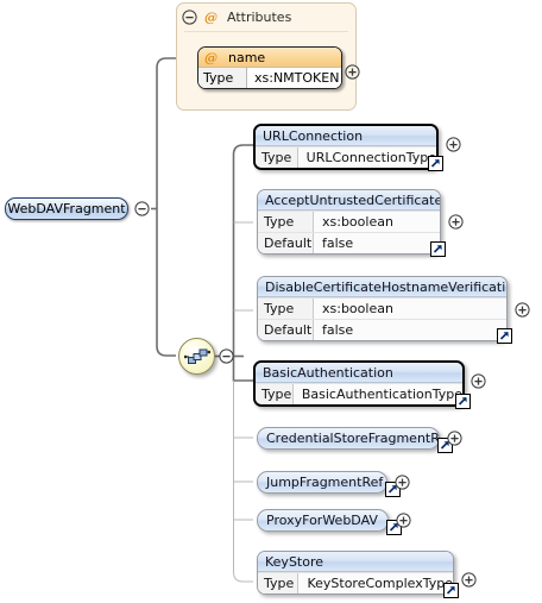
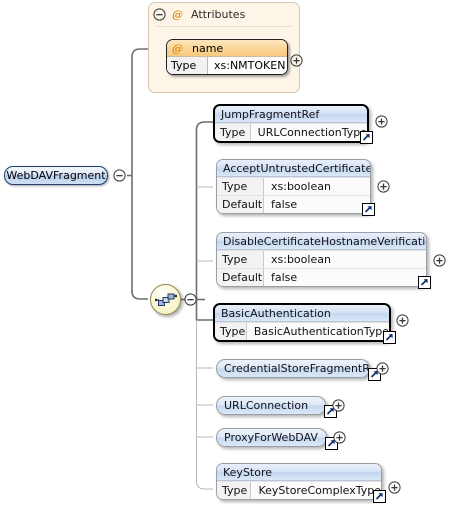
  WebDAVFragment
  @
  Attributes
  @
  name
  Type
  xs:NMTOKEN
- URLConnection
+ JumpFragmentRef
  Type
  URLConnectionTyp
  AcceptUntrustedCertificate
  Type
  xs:boolean
  Default
  false
  DisableCertificateHostnameVerificati
  Type
  xs:boolean
  Default
  false
  BasicAuthentication
  Type
  BasicAuthenticationTyp
  CredentialStoreFragmentR
- JumpFragmentRef
+ URLConnection
  ProxyForWebDAV
  KeyStore
  Type
  KeyStoreComplexTyp
